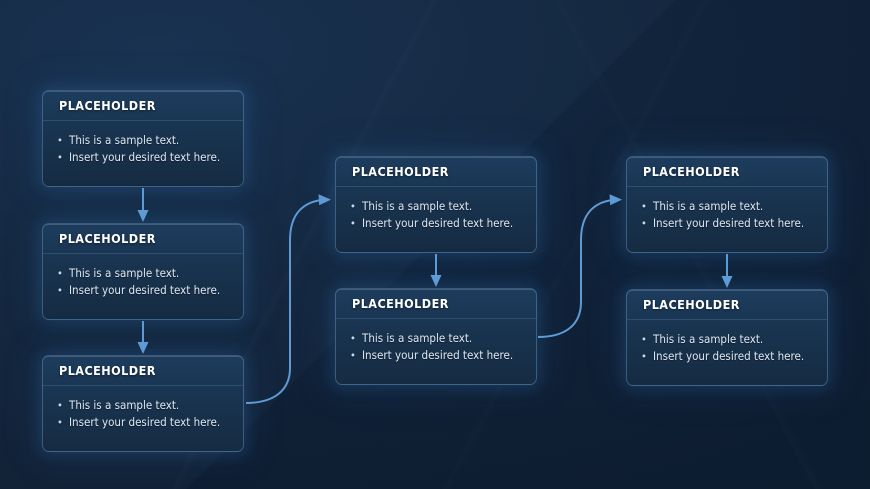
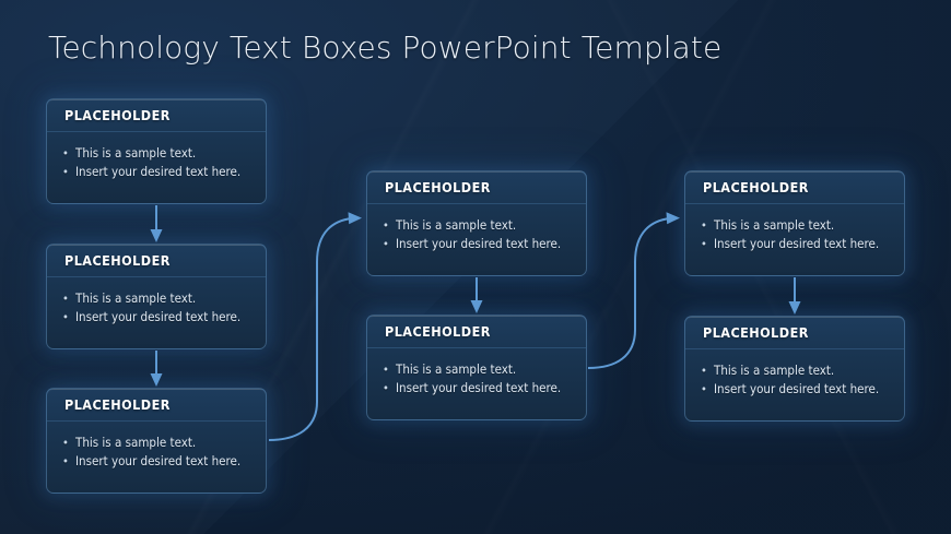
+ Technology Text Boxes PowerPoint Template
  PLACEHOLDER
  This is a sample text.
  Insert your desired text here.
  PLACEHOLDER
  This is a sample text.
  Insert your desired text here.
  PLACEHOLDER
  This is a sample text.
  Insert your desired text here.
  PLACEHOLDER
  This is a sample text.
  Insert your desired text here.
  PLACEHOLDER
  This is a sample text.
  Insert your desired text here.
  PLACEHOLDER
  This is a sample text.
  Insert your desired text here.
  PLACEHOLDER
  This is a sample text.
  Insert your desired text here.
